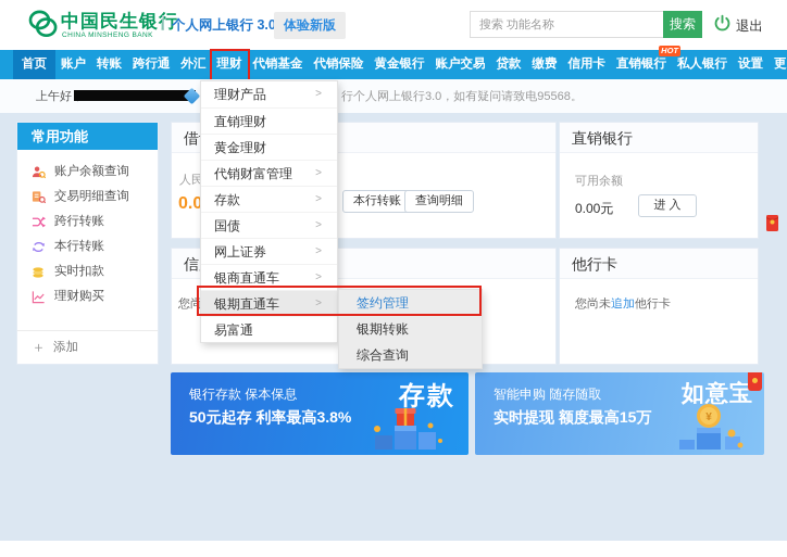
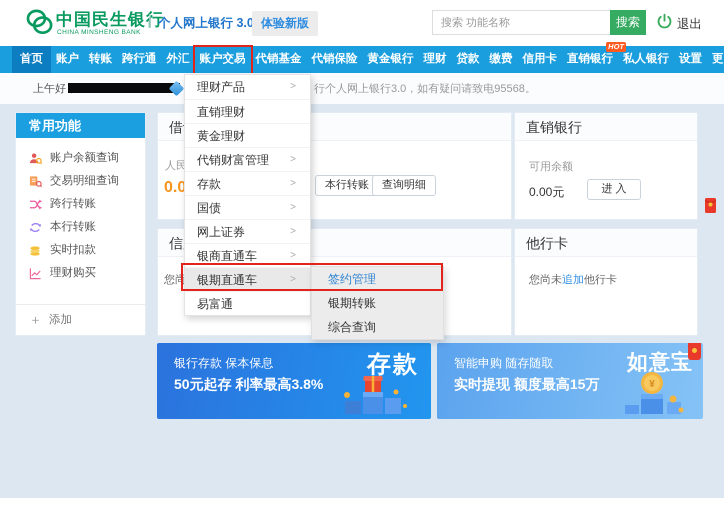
  中国民生银行
  |
  个人网上银行 3.0
  体验新版
  搜索 功能名称
  搜索
  退出
  首页
  账户
  转账
  跨行通
  外汇
- 理财
+ 账户交易
  代销基金
  代销保险
  黄金银行
- 账户交易
+ 理财
  贷款
  缴费
  信用卡
  直销银行
  HOT
  私人银行
  设置
  上午好
  行个人网上银行3.0，如有疑问请致电95568。
  常用功能
  账户余额查询
  交易明细查询
  跨行转账
  本行转账
  实时扣款
  理财购买
  ＋
  添加
  0.0
  本行转账
  查询明细
  直销银行
  可用余额
  0.00元
  进 入
  他行卡
  您尚未追加他行卡
  银行存款 保本保息
  50元起存 利率最高3.8%
  存款
  智能申购 随存随取
  实时提现 额度最高15万
  如意宝
  ¥
  理财产品
  >
  直销理财
  黄金理财
  代销财富管理
  >
  存款
  >
  国债
  >
  网上证券
  >
  银商直通车
  >
  银期直通车
  >
  易富通
  签约管理
  银期转账
  综合查询
